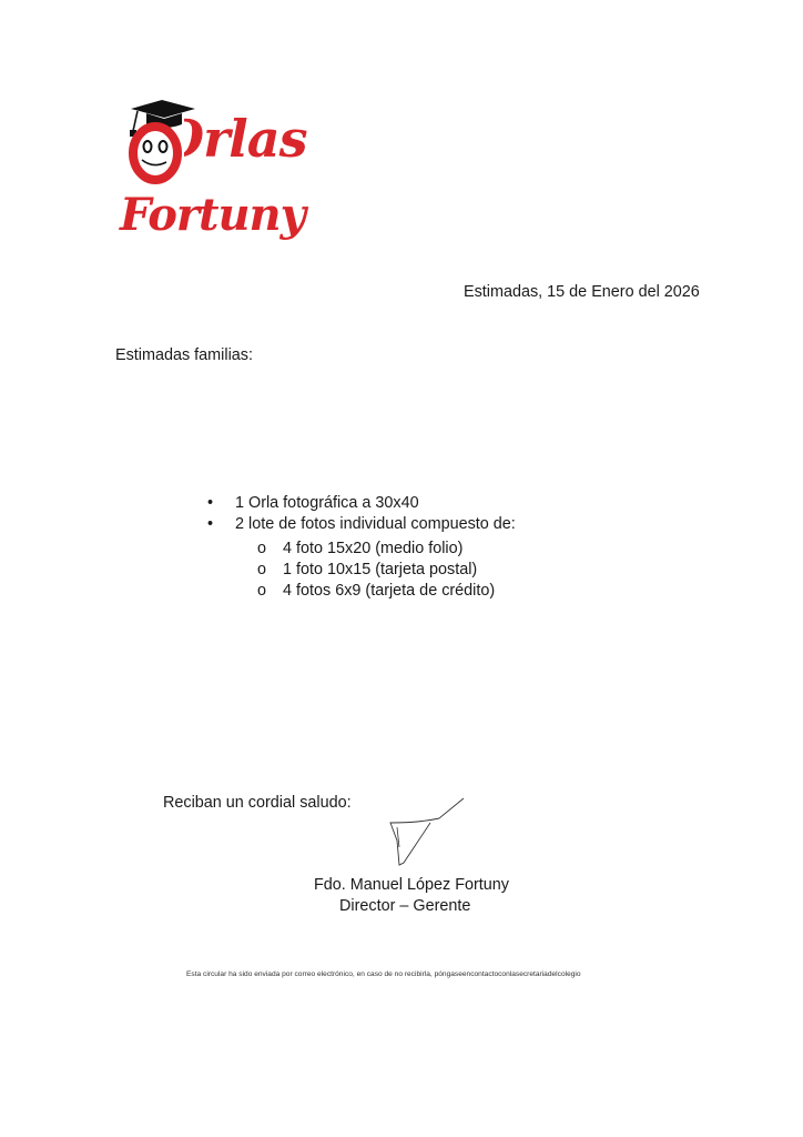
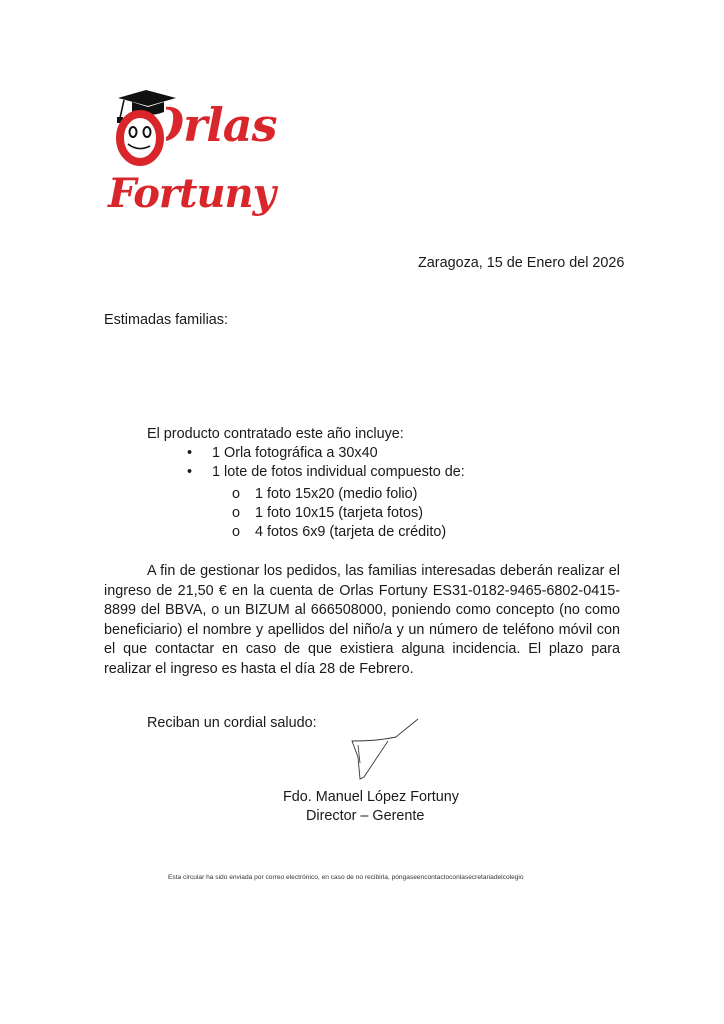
  rlas
  Fortuny
- Estimadas, 15 de Enero del 2026
+ Zaragoza, 15 de Enero del 2026
  Estimadas familias:
+ El producto contratado este año incluye:
  •
  1 Orla fotográfica a 30x40
  •
- 2 lote de fotos individual compuesto de:
+ 1 lote de fotos individual compuesto de:
  o
- 4 foto 15x20 (medio folio)
+ 1 foto 15x20 (medio folio)
  o
- 1 foto 10x15 (tarjeta postal)
+ 1 foto 10x15 (tarjeta fotos)
  o
  4 fotos 6x9 (tarjeta de crédito)
+ A fin de gestionar los pedidos, las familias interesadas deberán realizar el ingreso de 21,50 € en la cuenta de Orlas Fortuny ES31-0182-9465-6802-0415-8899 del BBVA, o un BIZUM al 666508000, poniendo como concepto (no como beneficiario) el nombre y apellidos del niño/a y un número de teléfono móvil con el que contactar en caso de que existiera alguna incidencia. El plazo para realizar el ingreso es hasta el día 28 de Febrero.
  Reciban un cordial saludo:
  Fdo. Manuel López Fortuny
  Director – Gerente
